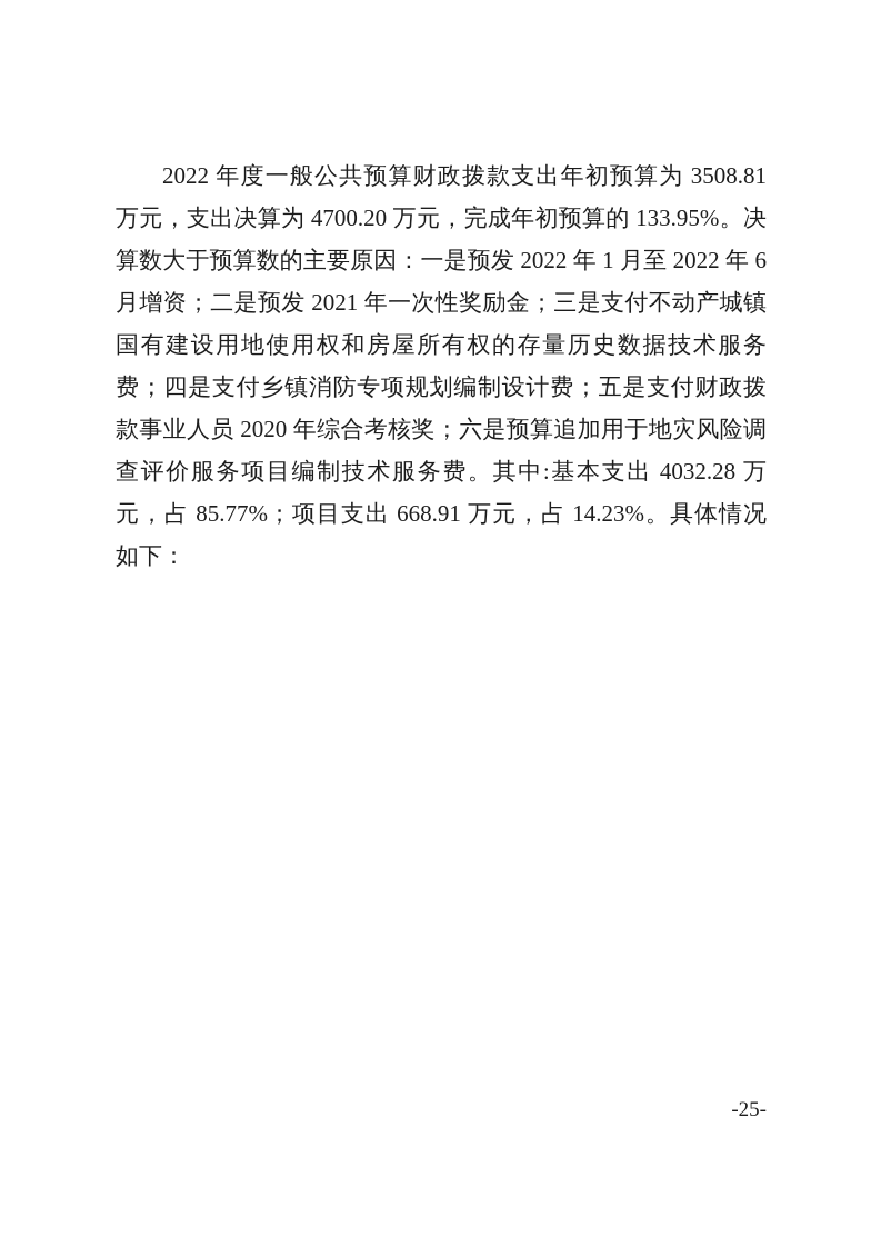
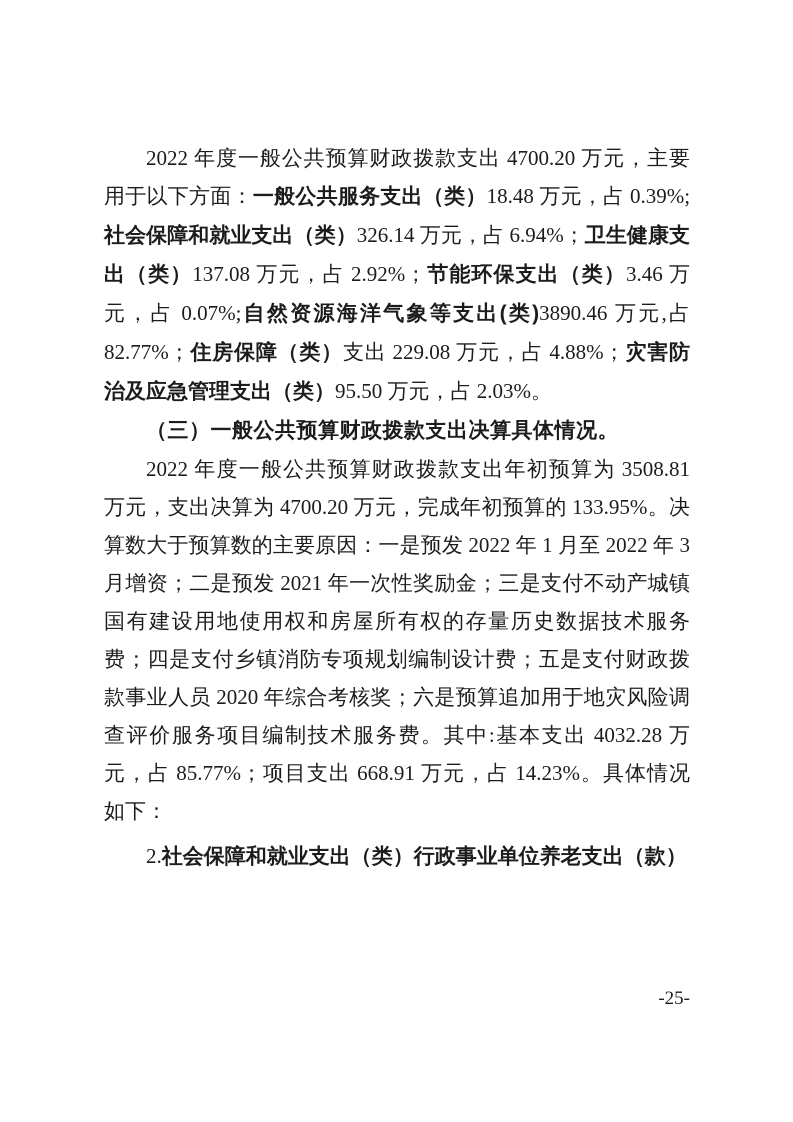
+ 2022 年度一般公共预算财政拨款支出 4700.20 万元，主要用于以下方面：一般公共服务支出（类）18.48 万元，占 0.39%;社会保障和就业支出（类）326.14 万元，占 6.94%；卫生健康支出（类）137.08 万元，占 2.92%；节能环保支出（类）3.46 万元，占 0.07%;自然资源海洋气象等支出(类)3890.46 万元,占 82.77%；住房保障（类）支出 229.08 万元，占 4.88%；灾害防治及应急管理支出（类）95.50 万元，占 2.03%。
+ （三）一般公共预算财政拨款支出决算具体情况。
- 2022 年度一般公共预算财政拨款支出年初预算为 3508.81 万元，支出决算为 4700.20 万元，完成年初预算的 133.95%。决算数大于预算数的主要原因：一是预发 2022 年 1 月至 2022 年 6 月增资；二是预发 2021 年一次性奖励金；三是支付不动产城镇国有建设用地使用权和房屋所有权的存量历史数据技术服务费；四是支付乡镇消防专项规划编制设计费；五是支付财政拨款事业人员 2020 年综合考核奖；六是预算追加用于地灾风险调查评价服务项目编制技术服务费。其中:基本支出 4032.28 万元，占 85.77%；项目支出 668.91 万元，占 14.23%。具体情况如下：
+ 2022 年度一般公共预算财政拨款支出年初预算为 3508.81 万元，支出决算为 4700.20 万元，完成年初预算的 133.95%。决算数大于预算数的主要原因：一是预发 2022 年 1 月至 2022 年 3 月增资；二是预发 2021 年一次性奖励金；三是支付不动产城镇国有建设用地使用权和房屋所有权的存量历史数据技术服务费；四是支付乡镇消防专项规划编制设计费；五是支付财政拨款事业人员 2020 年综合考核奖；六是预算追加用于地灾风险调查评价服务项目编制技术服务费。其中:基本支出 4032.28 万元，占 85.77%；项目支出 668.91 万元，占 14.23%。具体情况如下：
+ 2.社会保障和就业支出（类）行政事业单位养老支出（款）
  -25-
